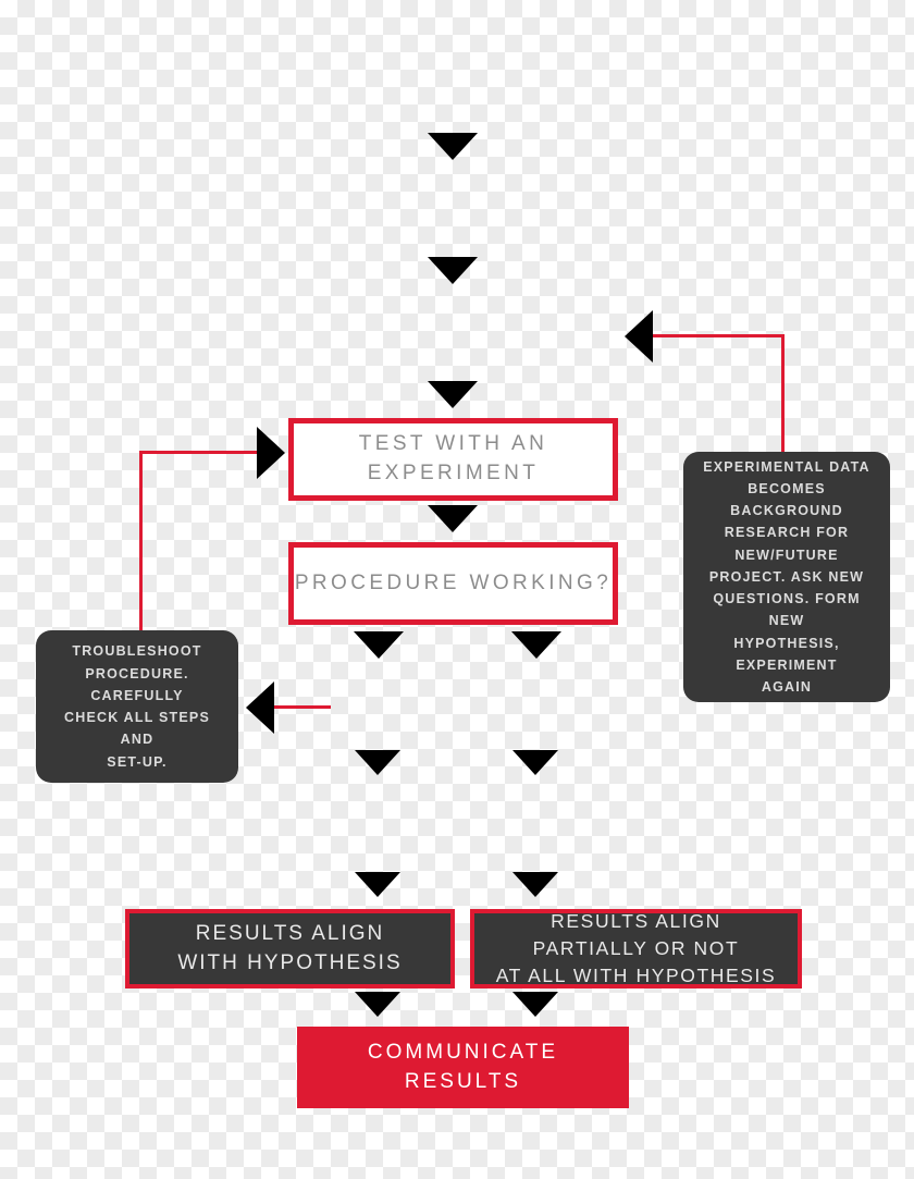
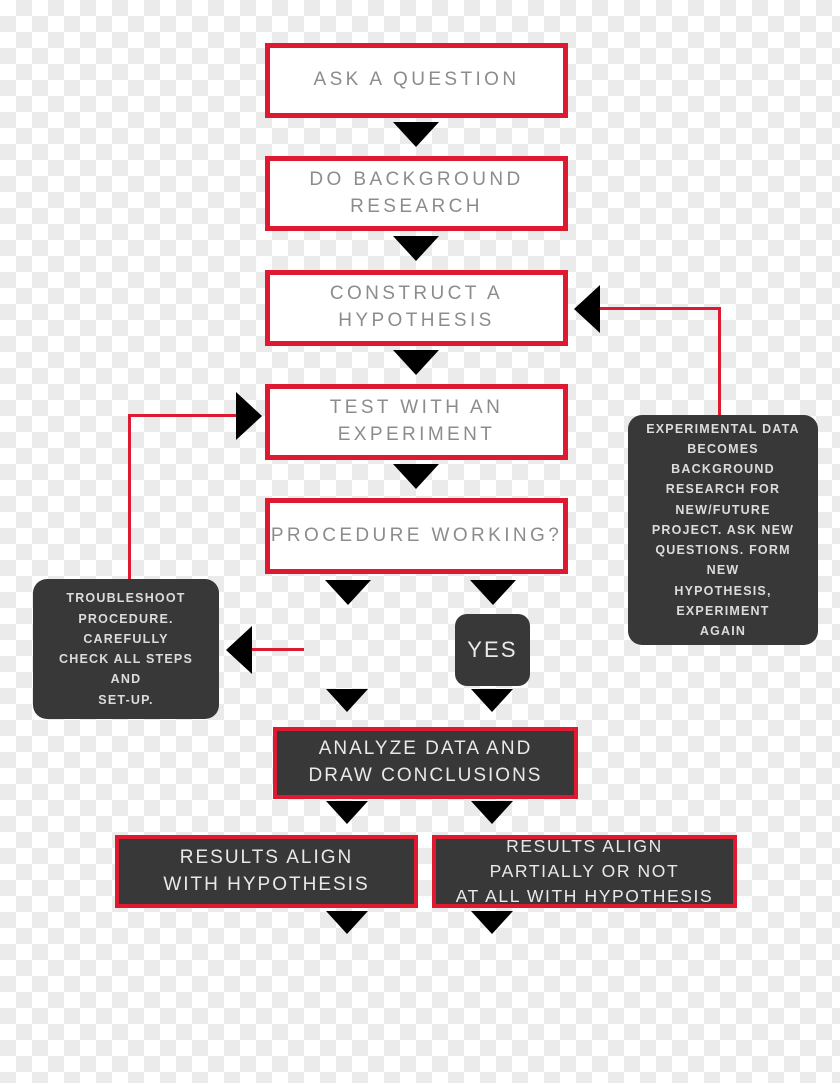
+ ASK A QUESTION
+ DO BACKGROUND
+ RESEARCH
+ CONSTRUCT A
+ HYPOTHESIS
  TEST WITH AN
  EXPERIMENT
  PROCEDURE WORKING?
+ YES
+ ANALYZE DATA AND
+ DRAW CONCLUSIONS
  RESULTS ALIGN
  WITH HYPOTHESIS
  RESULTS ALIGN
  PARTIALLY OR NOT
  AT ALL WITH HYPOTHESIS
- COMMUNICATE
- RESULTS
  TROUBLESHOOT
  PROCEDURE. CAREFULLY
  CHECK ALL STEPS AND
  SET-UP.
  EXPERIMENTAL DATA
  BECOMES BACKGROUND
  RESEARCH FOR
  NEW/FUTURE
  PROJECT. ASK NEW
  QUESTIONS. FORM NEW
  HYPOTHESIS,
  EXPERIMENT
  AGAIN
